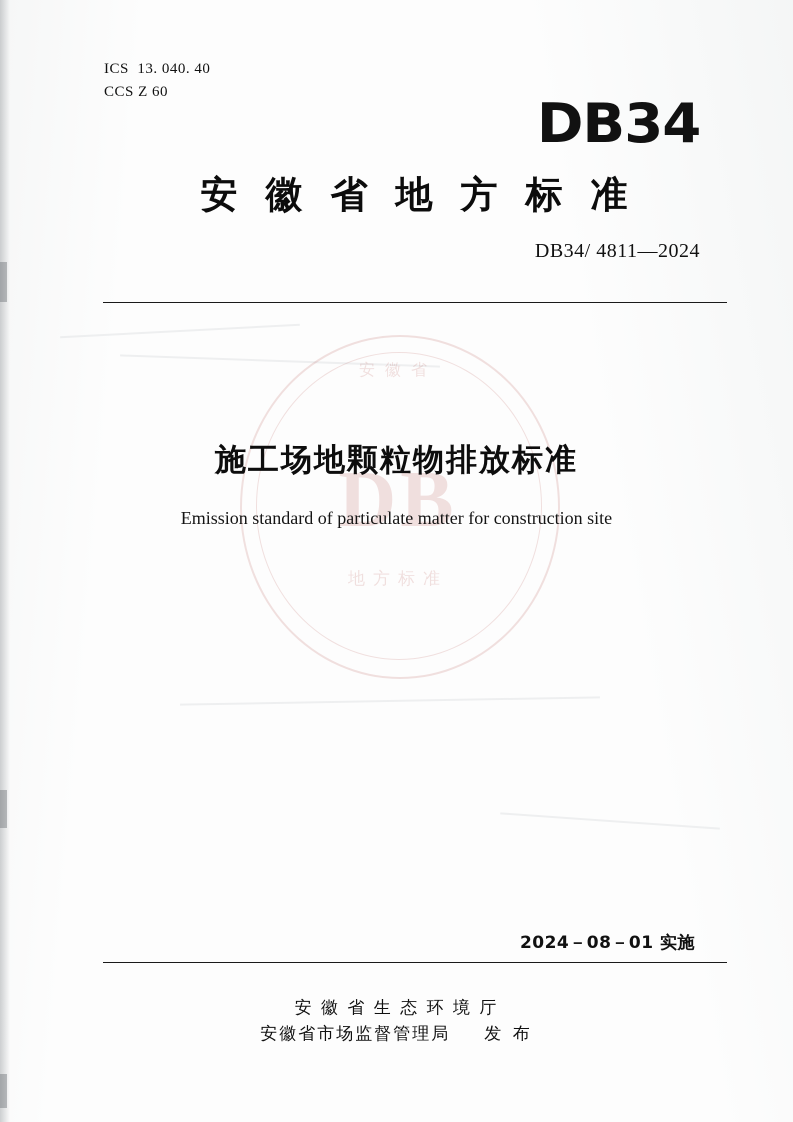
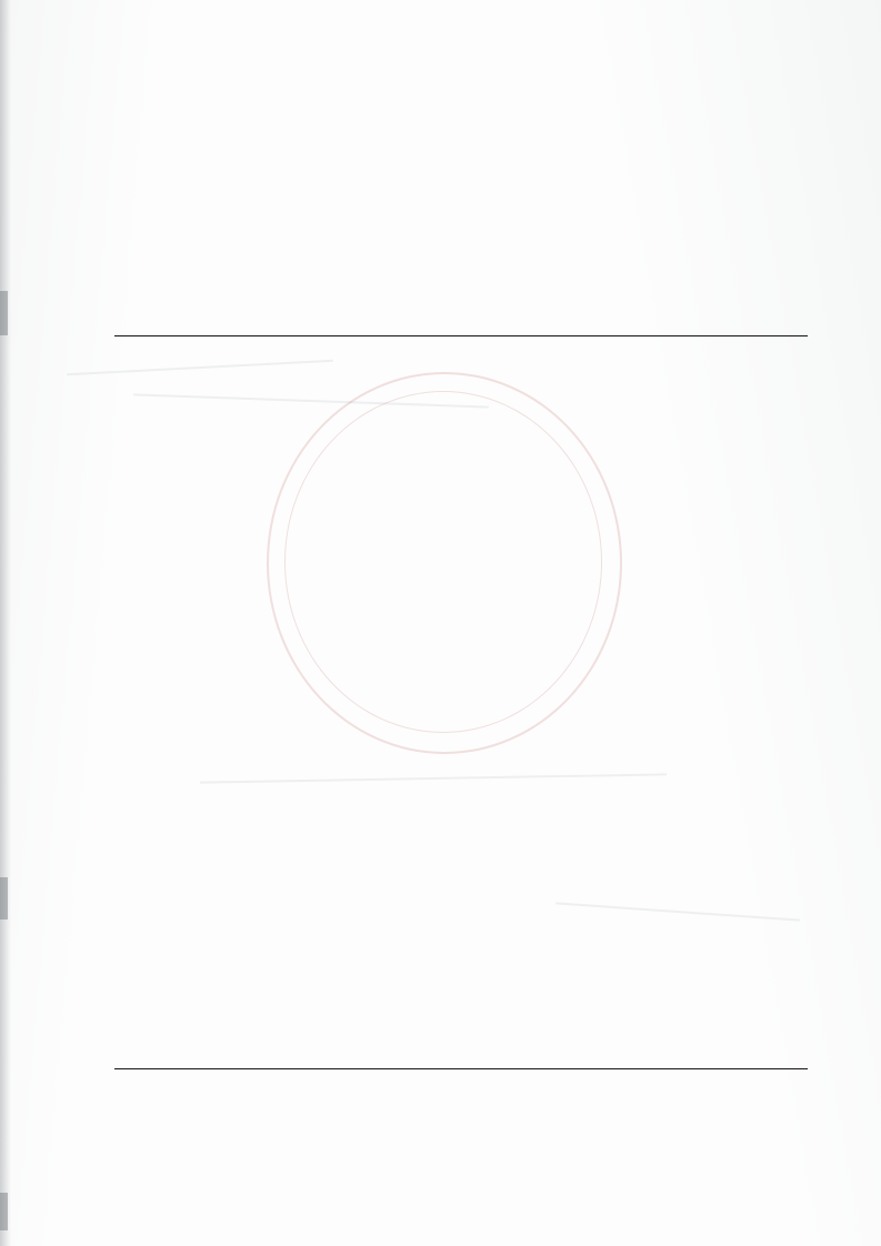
- 安徽省
- DB
- 地方标准
- ICS 13. 040. 40
- CCS Z 60
- DB34
- 安徽省地方标准
- DB34/ 4811—2024
- 施工场地颗粒物排放标准
- Emission standard of particulate matter for construction site
- 2024－08－01 实施
- 安 徽 省 生 态 环 境 厅
- 安徽省市场监督管理局 发 布
